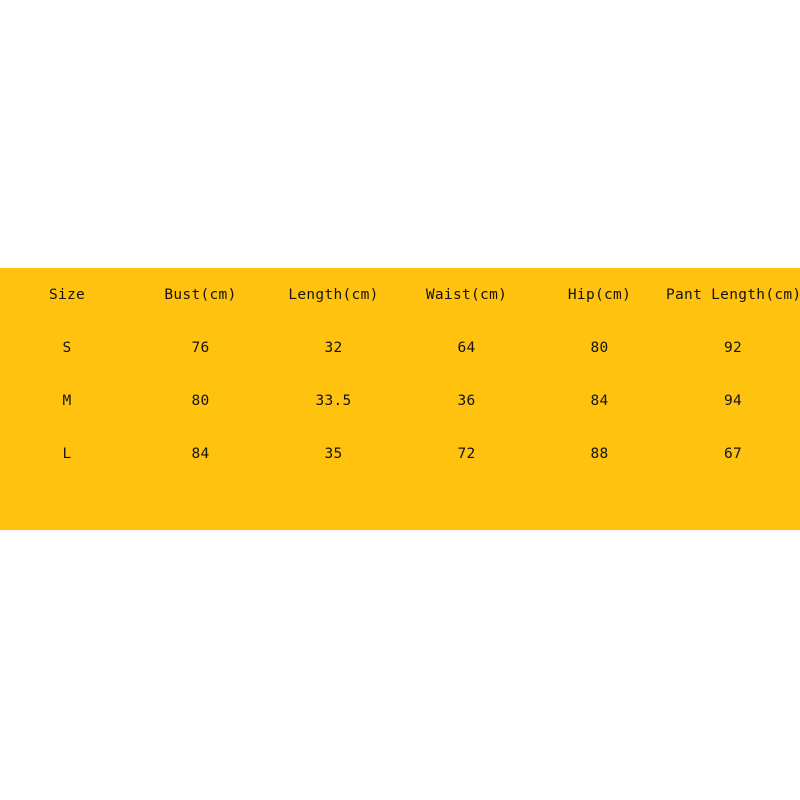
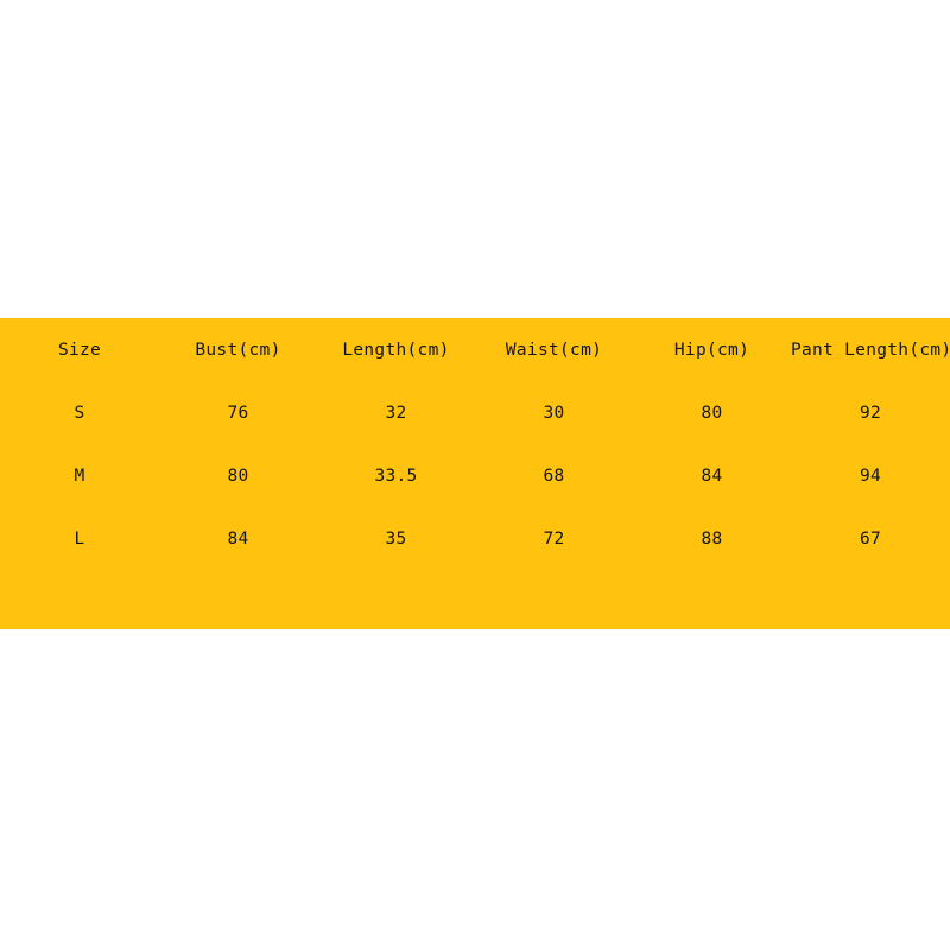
  Size	Bust(cm)	Length(cm)	Waist(cm)	Hip(cm)	Pant Length(cm)
- S	76	32	64	80	92
+ S	76	32	30	80	92
- M	80	33.5	36	84	94
+ M	80	33.5	68	84	94
  L	84	35	72	88	67
